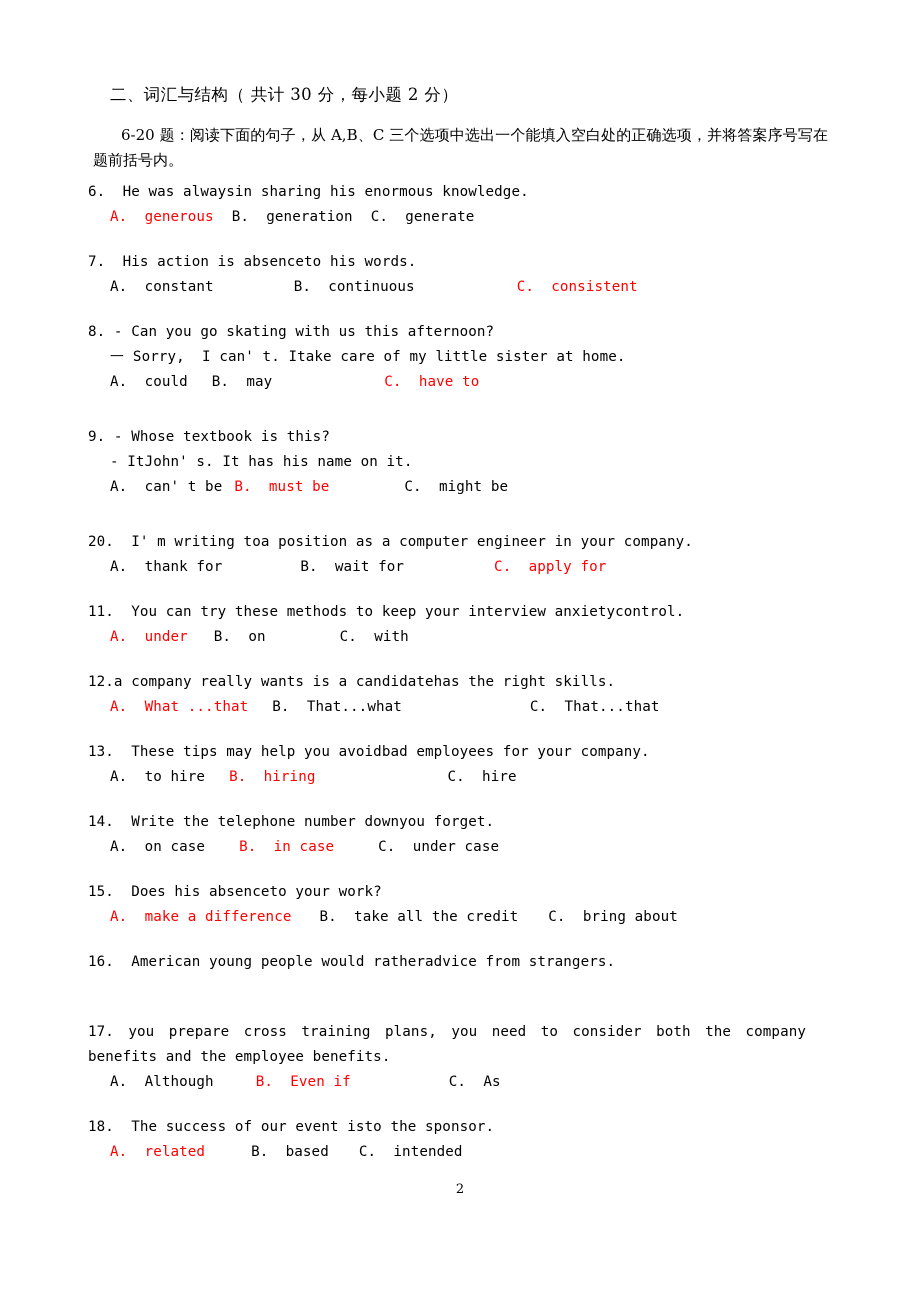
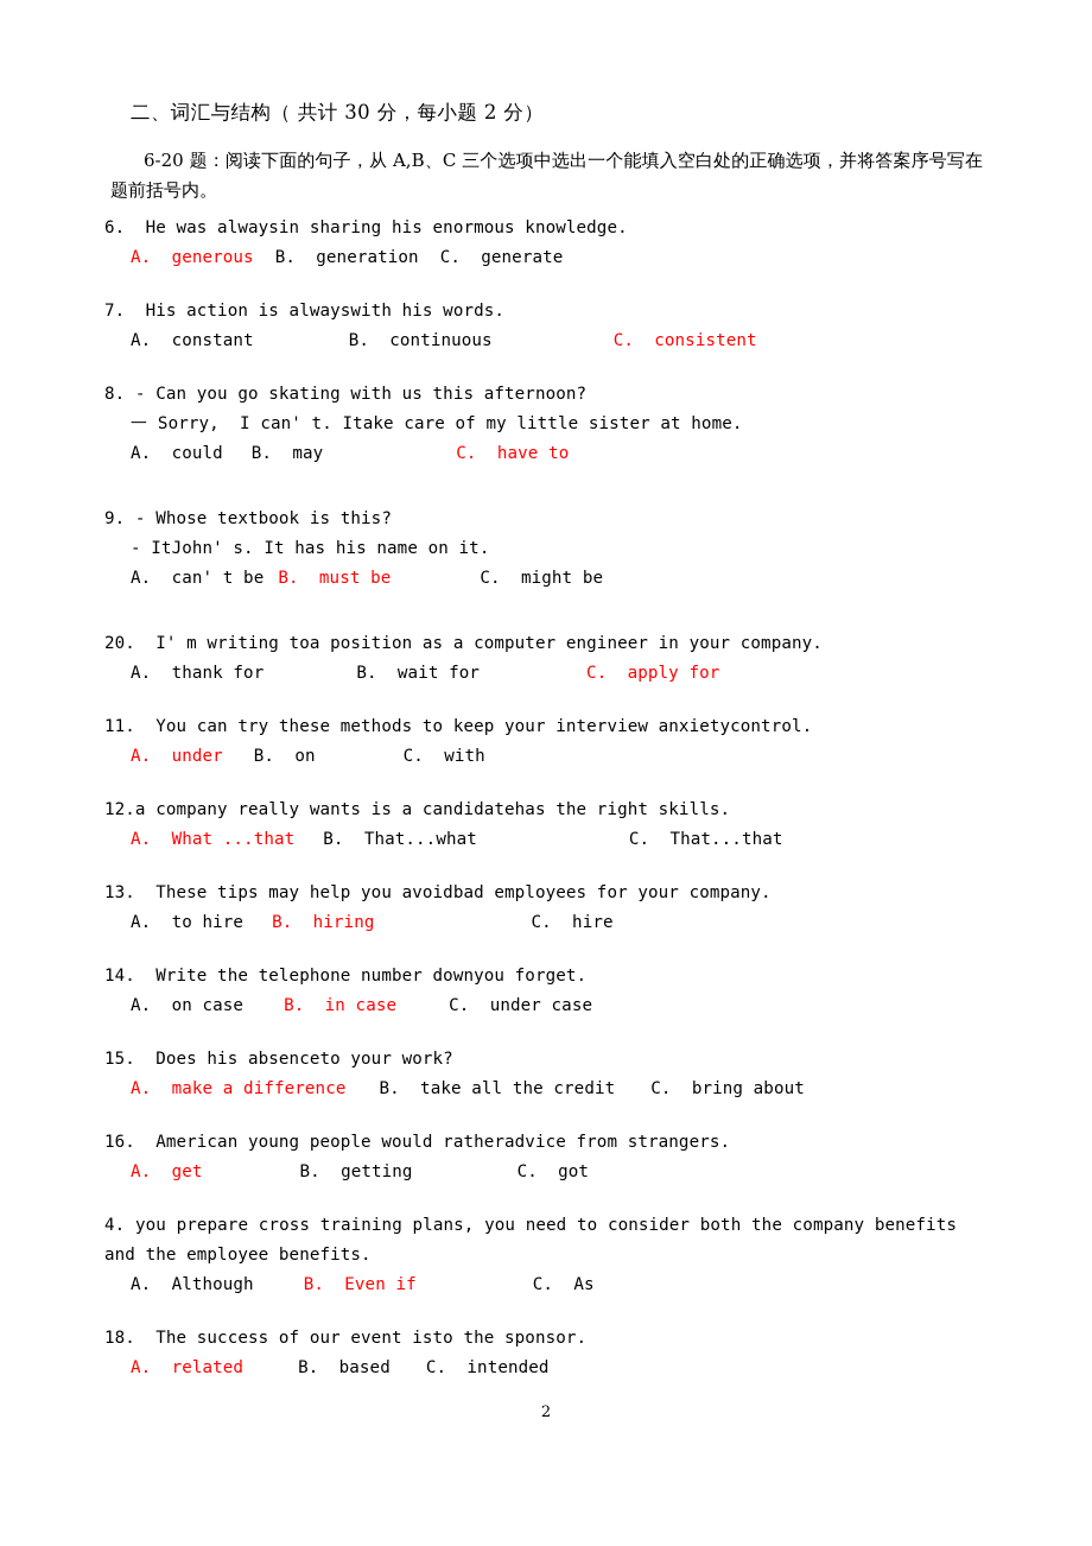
  二、词汇与结构（ 共计 30 分，每小题 2 分）
  6-20 题：阅读下面的句子，从 A,B、C 三个选项中选出一个能填入空白处的正确选项，并将答案序号写在题前括号内。
  6. He was alwaysin sharing his enormous knowledge.
  A. generous B. generation C. generate
- 7. His action is absenceto his words.
+ 7. His action is alwayswith his words.
  A. constant B. continuous C. consistent
  8. - Can you go skating with us this afternoon?
  一 Sorry, I can' t. Itake care of my little sister at home.
  A. could B. may C. have to
  9. - Whose textbook is this?
  - ItJohn' s. It has his name on it.
  A. can' t be B. must be C. might be
  20. I' m writing toa position as a computer engineer in your company.
  A. thank for B. wait for C. apply for
  11. You can try these methods to keep your interview anxietycontrol.
  A. under B. on C. with
  12.a company really wants is a candidatehas the right skills.
  A. What ...that B. That...what C. That...that
  13. These tips may help you avoidbad employees for your company.
  A. to hire B. hiring C. hire
  14. Write the telephone number downyou forget.
  A. on case B. in case C. under case
  15. Does his absenceto your work?
  A. make a difference B. take all the credit C. bring about
  16. American young people would ratheradvice from strangers.
+ A. get B. getting C. got
- 17. you prepare cross training plans, you need to consider both the company benefits and the employee benefits.
+ 4. you prepare cross training plans, you need to consider both the company benefits and the employee benefits.
  A. Although B. Even if C. As
  18. The success of our event isto the sponsor.
  A. related B. based C. intended
  2
